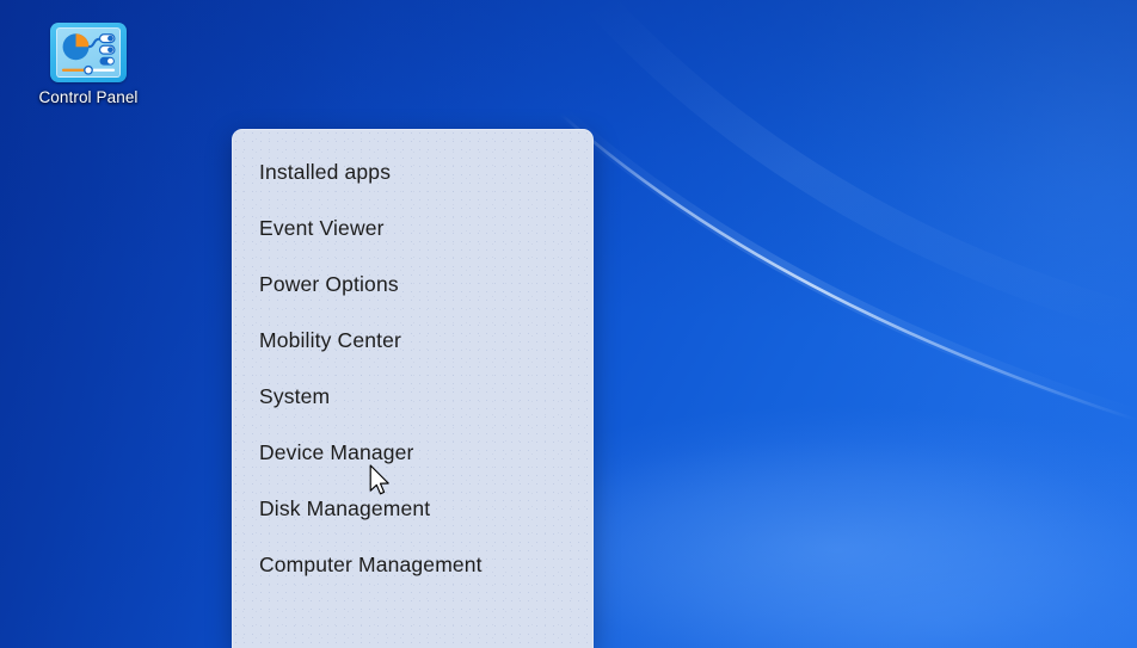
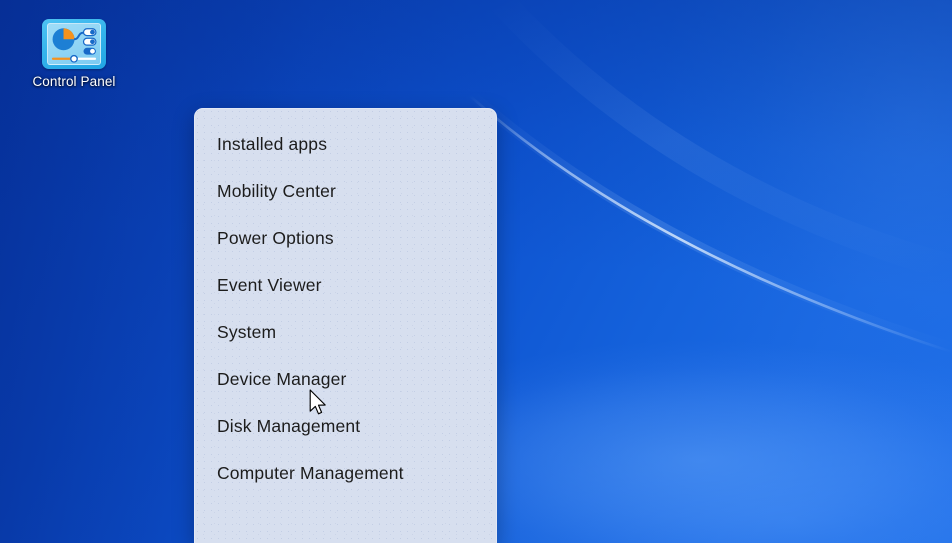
  Control Panel
  Installed apps
- Event Viewer
+ Mobility Center
  Power Options
- Mobility Center
+ Event Viewer
  System
  Device Manager
  Disk Management
  Computer Management
